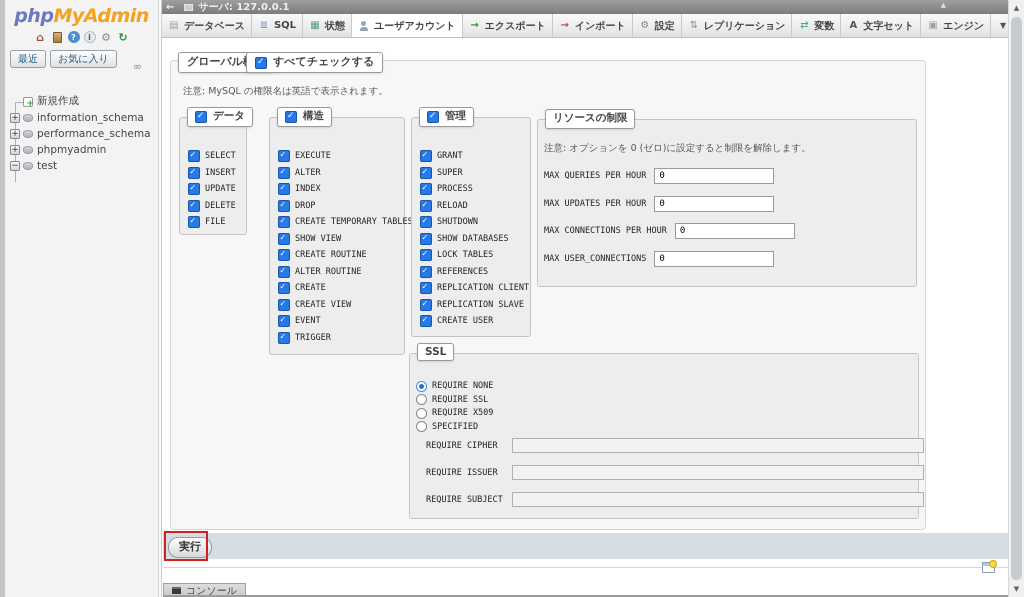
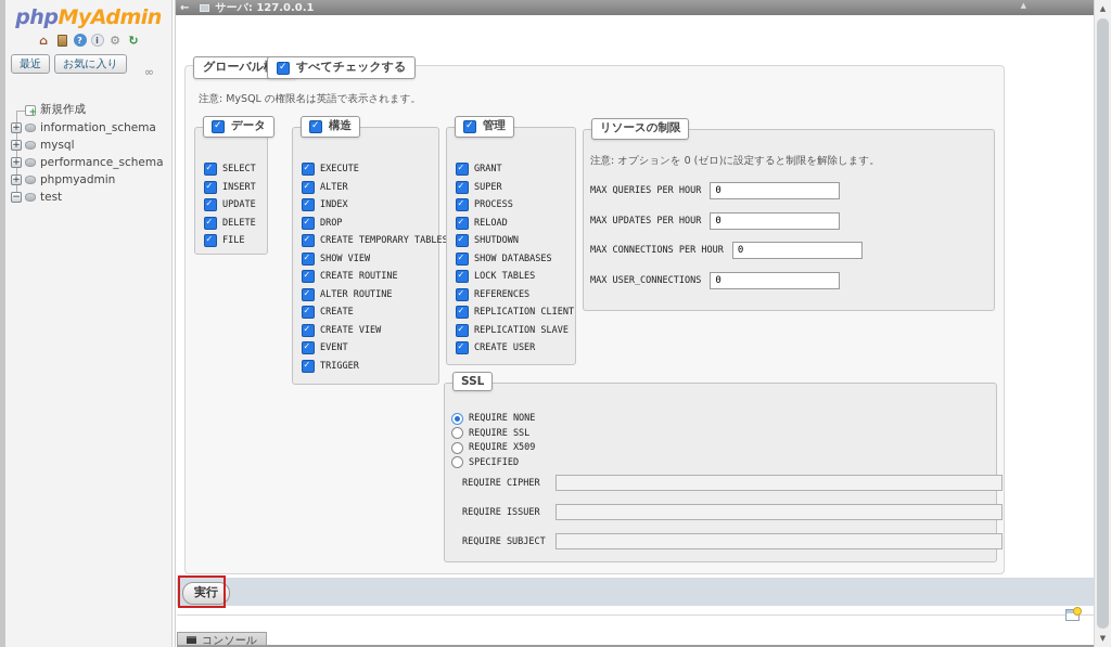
  phpMyAdmin
  ⌂
  ?
  i
  ⚙
  ↻
  最近
  お気に入り
  ∞
  新規作成
  information_schema
+ mysql
  performance_schema
  phpmyadmin
  test
  ←
  サーバ: 127.0.0.1
  ▲
- データベース
- SQL
- 状態
- ユーザアカウント
- エクスポート
- インポート
- 設定
- レプリケーション
- 変数
- 文字セット
- エンジン
  グローバル
  すべてチェックする
  注意: MySQL の権限名は英語で表示されます。
  データ
  SELECT
  INSERT
  UPDATE
  DELETE
  FILE
  構造
  EXECUTE
  ALTER
  INDEX
  DROP
  CREATE TEMPORARY TABLE
  SHOW VIEW
  CREATE ROUTINE
  ALTER ROUTINE
  CREATE
  CREATE VIEW
  EVENT
  TRIGGER
  管理
  GRANT
  SUPER
  PROCESS
  RELOAD
  SHUTDOWN
  SHOW DATABASES
  LOCK TABLES
  REFERENCES
  REPLICATION CLIENT
  REPLICATION SLAVE
  CREATE USER
  リソースの制限
  注意: オプションを 0 (ゼロ)に設定すると制限を解除します。
  MAX QUERIES PER HOUR
  0
  MAX UPDATES PER HOUR
  0
  MAX CONNECTIONS PER HOUR
  0
  MAX USER_CONNECTIONS
  0
  SSL
  REQUIRE NONE
  REQUIRE SSL
  REQUIRE X509
  SPECIFIED
  REQUIRE CIPHER
  REQUIRE ISSUER
  REQUIRE SUBJECT
  実行
  コンソール
  ▲
  ▼
